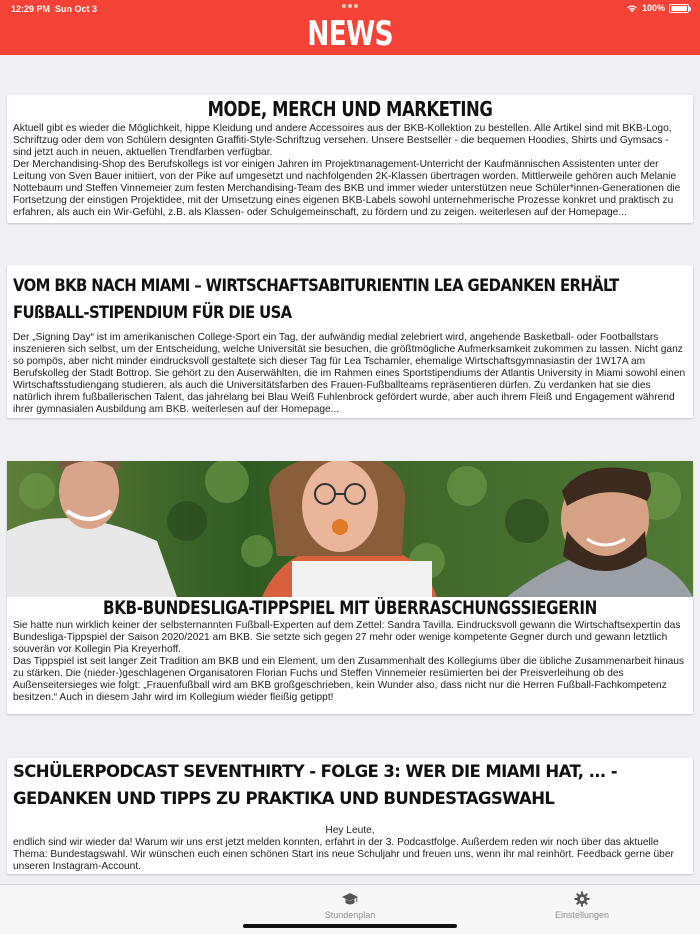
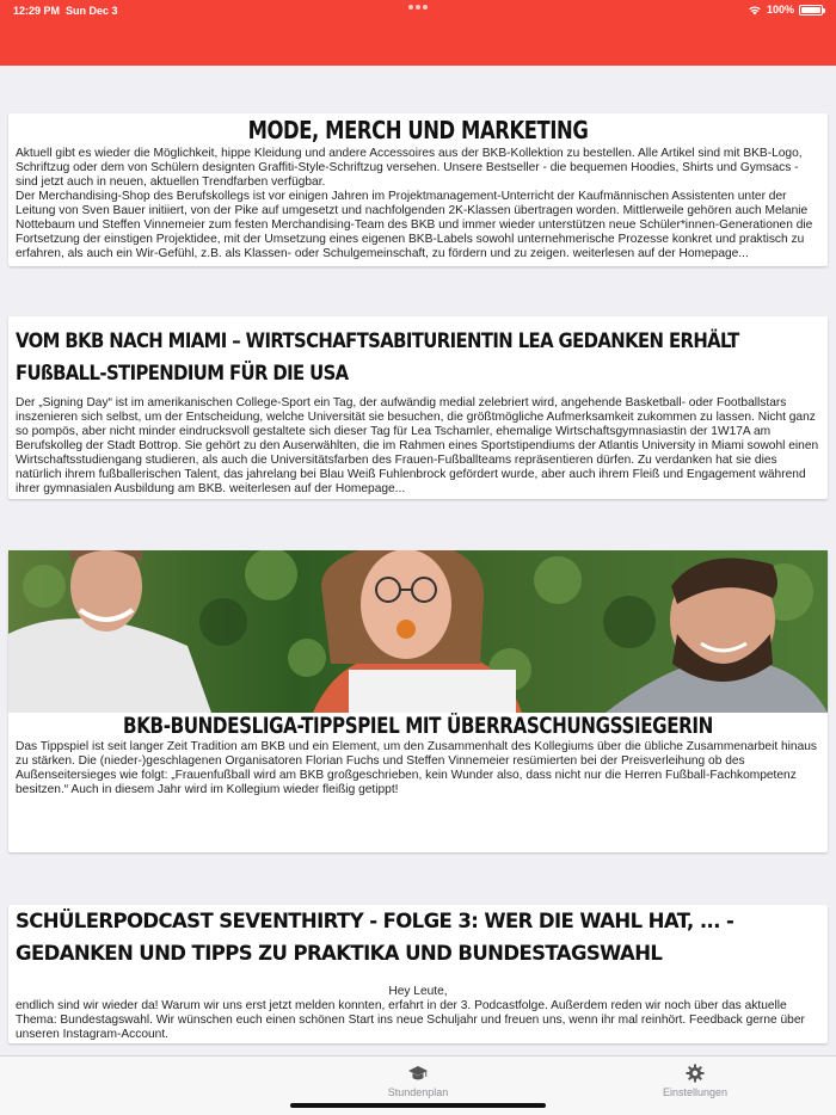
  12:29 PM
- Sun Oct 3
+ Sun Dec 3
  100%
- NEWS
  MODE, MERCH UND MARKETING
  Aktuell gibt es wieder die Möglichkeit, hippe Kleidung und andere Accessoires aus der BKB-Kollektion zu bestellen. Alle Artikel sind mit BKB-Logo, Schriftzug oder dem von Schülern designten Graffiti-Style-Schriftzug versehen. Unsere Bestseller - die bequemen Hoodies, Shirts und Gymsacs - sind jetzt auch in neuen, aktuellen Trendfarben verfügbar.
  Der Merchandising-Shop des Berufskollegs ist vor einigen Jahren im Projektmanagement-Unterricht der Kaufmännischen Assistenten unter der Leitung von Sven Bauer initiiert, von der Pike auf umgesetzt und nachfolgenden 2K-Klassen übertragen worden. Mittlerweile gehören auch Melanie Nottebaum und Steffen Vinnemeier zum festen Merchandising-Team des BKB und immer wieder unterstützen neue Schüler*innen-Generationen die Fortsetzung der einstigen Projektidee, mit der Umsetzung eines eigenen BKB-Labels sowohl unternehmerische Prozesse konkret und praktisch zu erfahren, als auch ein Wir-Gefühl, z.B. als Klassen- oder Schulgemeinschaft, zu fördern und zu zeigen. weiterlesen auf der Homepage...
  VOM BKB NACH MIAMI – WIRTSCHAFTSABITURIENTIN LEA GEDANKEN ERHÄLT FUßBALL-STIPENDIUM FÜR DIE USA
  Der „Signing Day“ ist im amerikanischen College-Sport ein Tag, der aufwändig medial zelebriert wird, angehende Basketball- oder Footballstars inszenieren sich selbst, um der Entscheidung, welche Universität sie besuchen, die größtmögliche Aufmerksamkeit zukommen zu lassen. Nicht ganz so pompös, aber nicht minder eindrucksvoll gestaltete sich dieser Tag für Lea Tschamler, ehemalige Wirtschaftsgymnasiastin der 1W17A am Berufskolleg der Stadt Bottrop. Sie gehört zu den Auserwählten, die im Rahmen eines Sportstipendiums der Atlantis University in Miami sowohl einen Wirtschaftsstudiengang studieren, als auch die Universitätsfarben des Frauen-Fußballteams repräsentieren dürfen. Zu verdanken hat sie dies natürlich ihrem fußballerischen Talent, das jahrelang bei Blau Weiß Fuhlenbrock gefördert wurde, aber auch ihrem Fleiß und Engagement während ihrer gymnasialen Ausbildung am BKB. weiterlesen auf der Homepage...
  BKB-BUNDESLIGA-TIPPSPIEL MIT ÜBERRASCHUNGSSIEGERIN
- Sie hatte nun wirklich keiner der selbsternannten Fußball-Experten auf dem Zettel: Sandra Tavilla. Eindrucksvoll gewann die Wirtschaftsexpertin das Bundesliga-Tippspiel der Saison 2020/2021 am BKB. Sie setzte sich gegen 27 mehr oder wenige kompetente Gegner durch und gewann letztlich souverän vor Kollegin Pia Kreyerhoff.
  Das Tippspiel ist seit langer Zeit Tradition am BKB und ein Element, um den Zusammenhalt des Kollegiums über die übliche Zusammenarbeit hinaus zu stärken. Die (nieder-)geschlagenen Organisatoren Florian Fuchs und Steffen Vinnemeier resümierten bei der Preisverleihung ob des Außenseitersieges wie folgt: „Frauenfußball wird am BKB großgeschrieben, kein Wunder also, dass nicht nur die Herren Fußball-Fachkompetenz besitzen.“ Auch in diesem Jahr wird im Kollegium wieder fleißig getippt!
- SCHÜLERPODCAST SEVENTHIRTY - FOLGE 3: WER DIE MIAMI HAT, ... - GEDANKEN UND TIPPS ZU PRAKTIKA UND BUNDESTAGSWAHL
+ SCHÜLERPODCAST SEVENTHIRTY - FOLGE 3: WER DIE WAHL HAT, ... - GEDANKEN UND TIPPS ZU PRAKTIKA UND BUNDESTAGSWAHL
  Hey Leute,
  endlich sind wir wieder da! Warum wir uns erst jetzt melden konnten, erfahrt in der 3. Podcastfolge. Außerdem reden wir noch über das aktuelle Thema: Bundestagswahl. Wir wünschen euch einen schönen Start ins neue Schuljahr und freuen uns, wenn ihr mal reinhört. Feedback gerne über unseren Instagram-Account.
  Stundenplan
  Einstellungen
